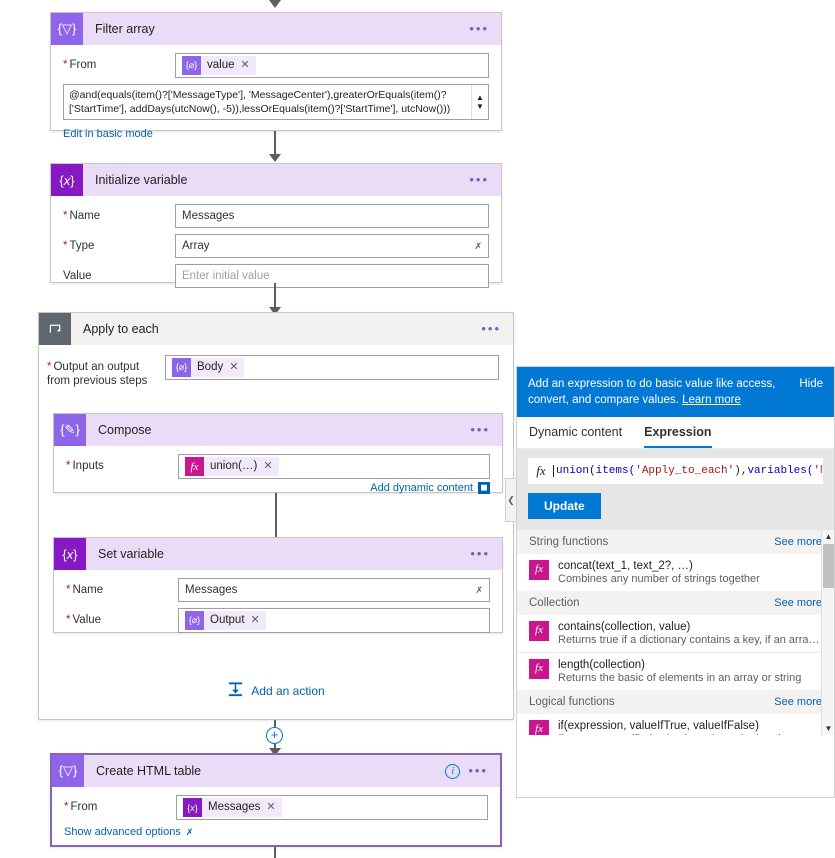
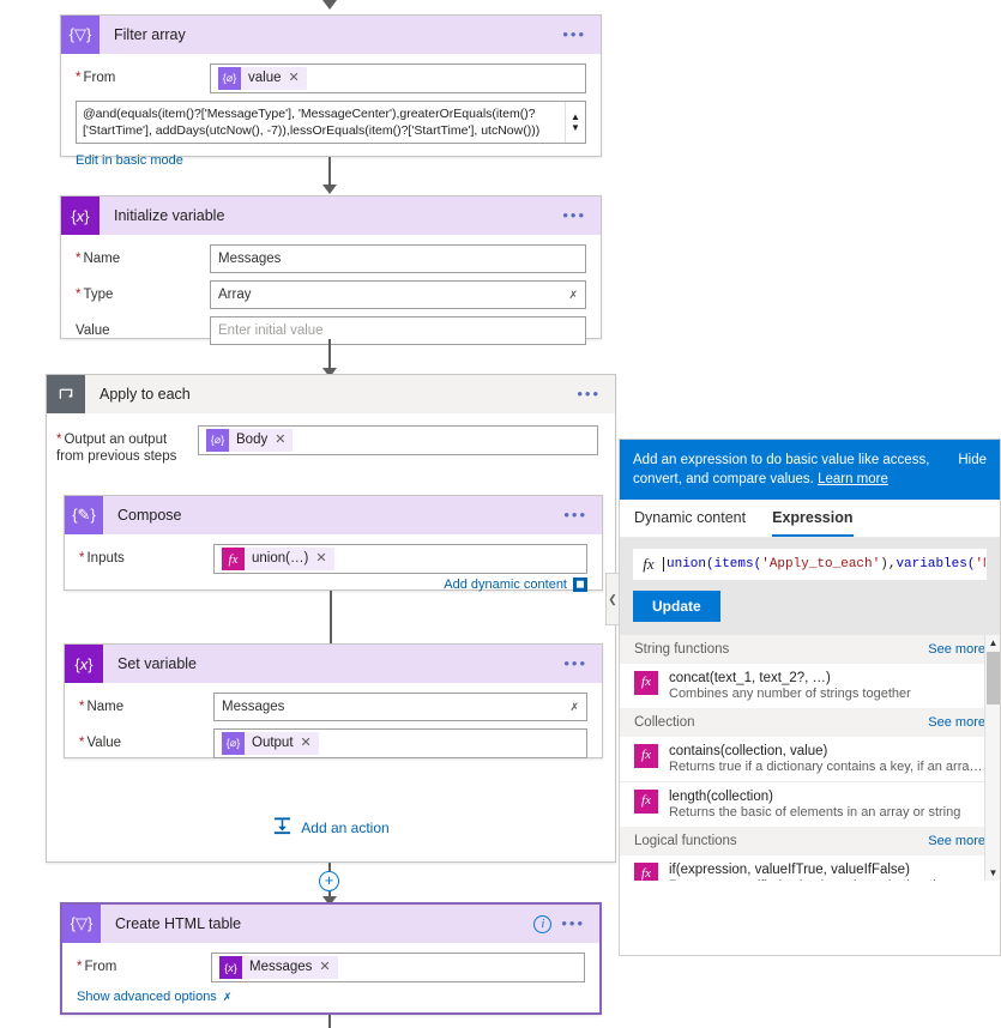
  {▽}
  Filter array
  •••
  From
  {⌀}
  value
  ✕
- @and(equals(item()?['MessageType'], 'MessageCenter'),greaterOrEquals(item()?['StartTime'], addDays(utcNow(), -5)),lessOrEquals(item()?['StartTime'], utcNow()))
+ @and(equals(item()?['MessageType'], 'MessageCenter'),greaterOrEquals(item()?['StartTime'], addDays(utcNow(), -7)),lessOrEquals(item()?['StartTime'], utcNow()))
  ▲
  ▼
  Edit in basic mode
  {
  x
  }
  Initialize variable
  •••
  Name
  Messages
  Type
  Array
  ✗
  Value
  Enter initial value
  Apply to each
  •••
  Output an output from previous steps
  {⌀}
  Body
  ✕
  {✎}
  Compose
  •••
  Inputs
  fx
  union(…)
  ✕
  Add dynamic content
  ◼
  {
  x
  }
  Set variable
  •••
  Name
  Messages
  ✗
  Value
  {⌀}
  Output
  ✕
  Add an action
  +
  {▽}
  Create HTML table
  i
  •••
  From
  {
  x
  }
  Messages
  ✕
  Show advanced options
  ✗
  ❮
  Add an expression to do basic value like access, convert, and compare values. Learn more
  Hide
  Dynamic content
  Expression
  fx
  union(items('Apply_to_each'),variables('
  Update
  String functions
  See more
  fx
  concat(text_1, text_2?, …)
  Combines any number of strings together
  Collection
  See more
  fx
  contains(collection, value)
  Returns true if a dictionary contains a key, if an array c
  fx
  length(collection)
  Returns the basic of elements in an array or string
  Logical functions
  See more
  fx
  if(expression, valueIfTrue, valueIfFalse)
  ▲
  ▼
